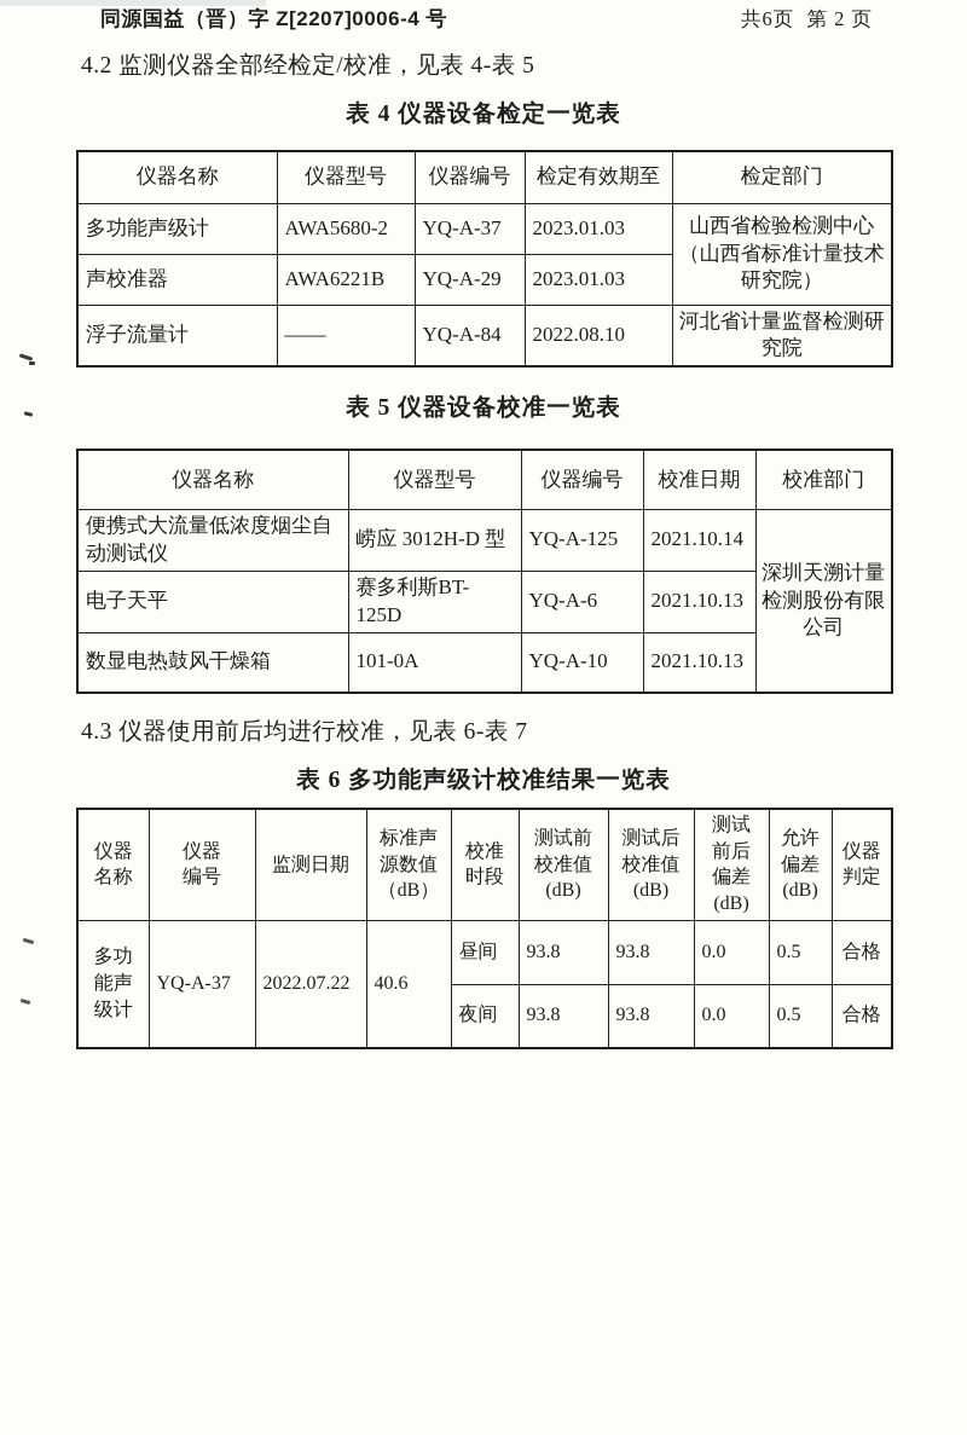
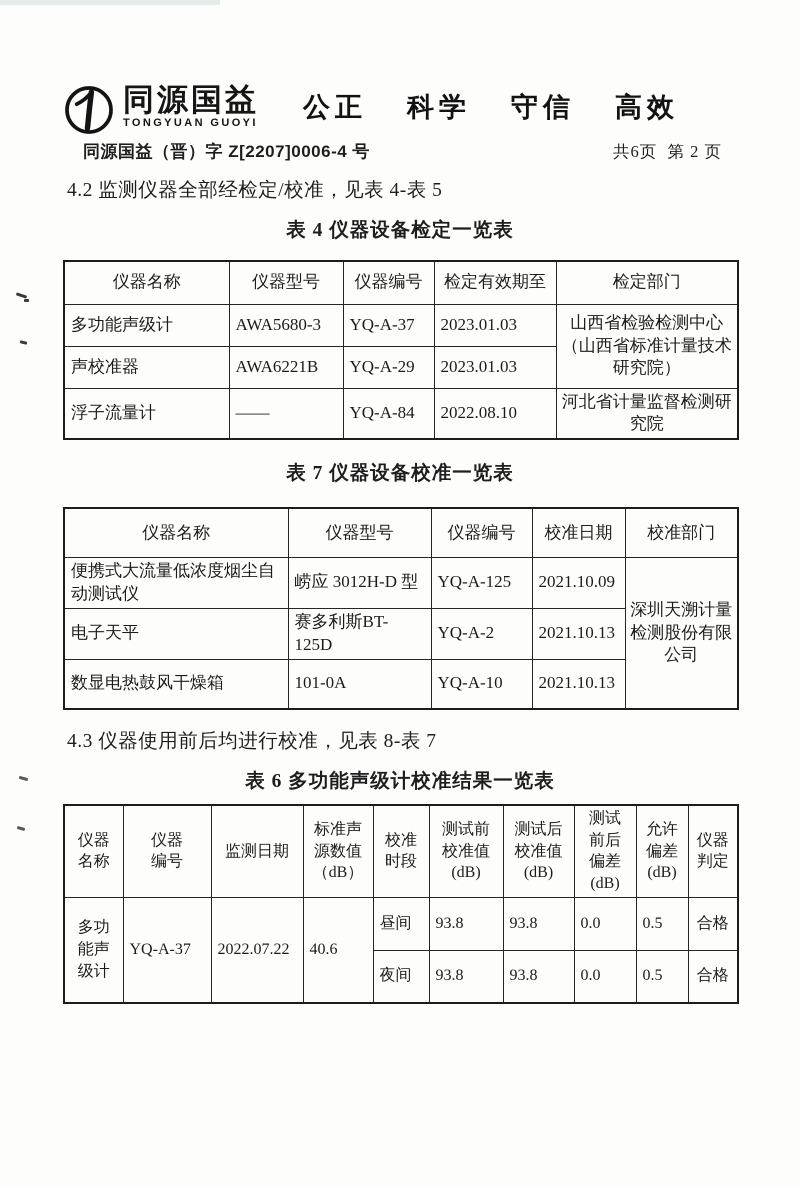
+ 同源国益
+ TONGYUAN GUOYI
+ 公正
+ 科学
+ 守信
+ 高效
  同源国益（晋）字 Z[2207]0006-4 号
  共6页 第 2 页
  4.2 监测仪器全部经检定/校准，见表 4-表 5
  表 4 仪器设备检定一览表
  仪器名称	仪器型号	仪器编号	检定有效期至	检定部门
- 多功能声级计	AWA5680-2	YQ-A-37	2023.01.03	山西省检验检测中心 （山西省标准计量技术 研究院）
+ 多功能声级计	AWA5680-3	YQ-A-37	2023.01.03	山西省检验检测中心 （山西省标准计量技术 研究院）
  声校准器	AWA6221B	YQ-A-29	2023.01.03
  浮子流量计	——	YQ-A-84	2022.08.10	河北省计量监督检测研 究院
- 表 5 仪器设备校准一览表
+ 表 7 仪器设备校准一览表
  仪器名称	仪器型号	仪器编号	校准日期	校准部门
- 便携式大流量低浓度烟尘自动测试仪	崂应 3012H-D 型	YQ-A-125	2021.10.14	深圳天溯计量 检测股份有限 公司
+ 便携式大流量低浓度烟尘自动测试仪	崂应 3012H-D 型	YQ-A-125	2021.10.09	深圳天溯计量 检测股份有限 公司
- 电子天平	赛多利斯BT-125D	YQ-A-6	2021.10.13
+ 电子天平	赛多利斯BT-125D	YQ-A-2	2021.10.13
  数显电热鼓风干燥箱	101-0A	YQ-A-10	2021.10.13
- 4.3 仪器使用前后均进行校准，见表 6-表 7
+ 4.3 仪器使用前后均进行校准，见表 8-表 7
  表 6 多功能声级计校准结果一览表
  仪器 名称	仪器 编号	监测日期	标准声 源数值 （dB）	校准 时段	测试前 校准值 (dB)	测试后 校准值 (dB)	测试 前后 偏差 (dB)	允许 偏差 (dB)	仪器 判定
  多功 能声 级计	YQ-A-37	2022.07.22	40.6	昼间	93.8	93.8	0.0	0.5	合格
  夜间	93.8	93.8	0.0	0.5	合格
